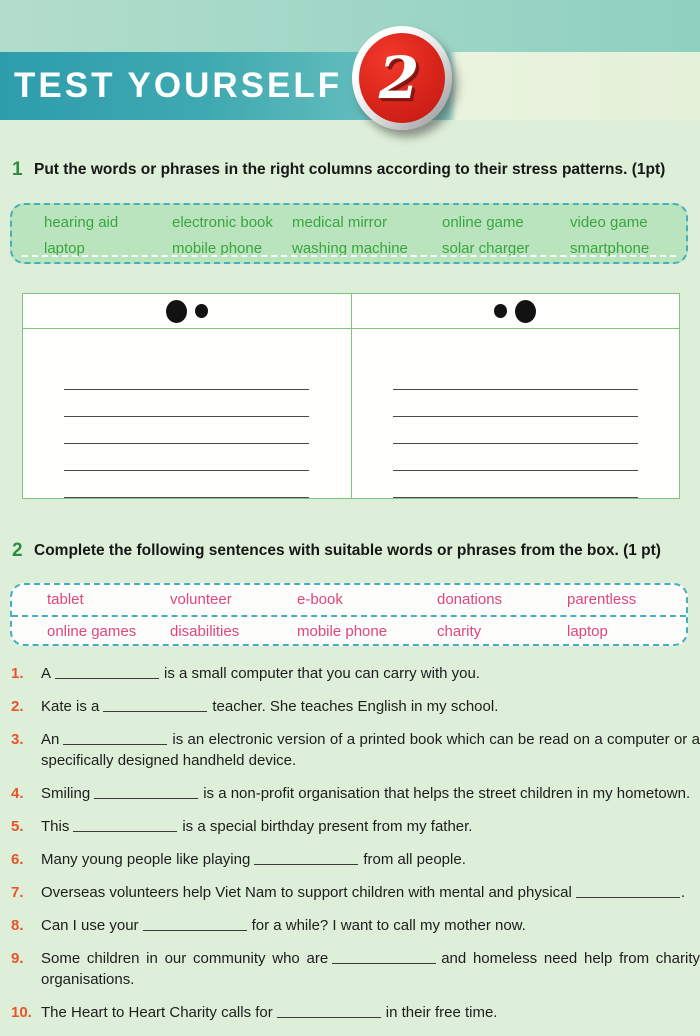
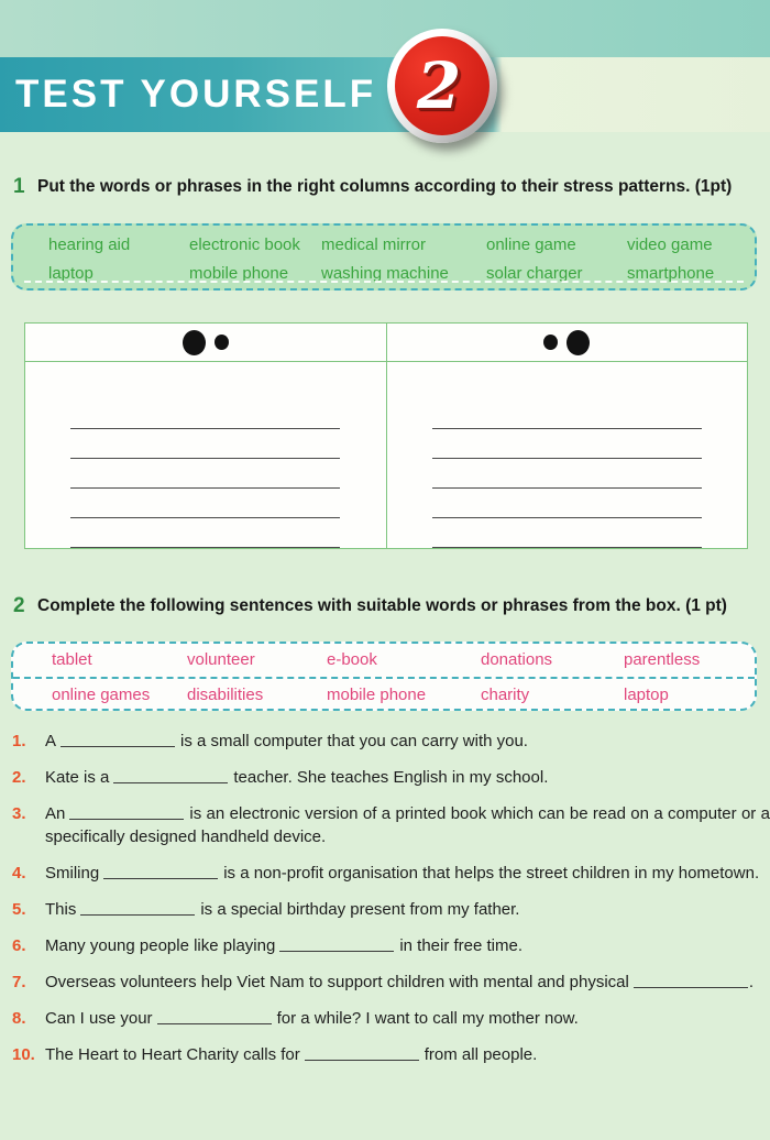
  TEST YOURSELF
  2
  1
  Put the words or phrases in the right columns according to their stress patterns. (1pt)
  hearing aid
  electronic book
  medical mirror
  online game
  video game
  laptop
  mobile phone
  washing machine
  solar charger
  smartphone
  2
  Complete the following sentences with suitable words or phrases from the box. (1 pt)
  tablet
  volunteer
  e-book
  donations
  parentless
  online games
  disabilities
  mobile phone
  charity
  laptop
  1.
  A is a small computer that you can carry with you.
  2.
  Kate is a teacher. She teaches English in my school.
  3.
  An is an electronic version of a printed book which can be read on a computer or a specifically designed handheld device.
  4.
  Smiling is a non-profit organisation that helps the street children in my hometown.
  5.
  This is a special birthday present from my father.
  6.
- Many young people like playing from all people.
+ Many young people like playing in their free time.
  7.
  Overseas volunteers help Viet Nam to support children with mental and physical .
  8.
  Can I use your for a while? I want to call my mother now.
- 9.
- Some children in our community who are and homeless need help from charity organisations.
  10.
- The Heart to Heart Charity calls for in their free time.
+ The Heart to Heart Charity calls for from all people.
